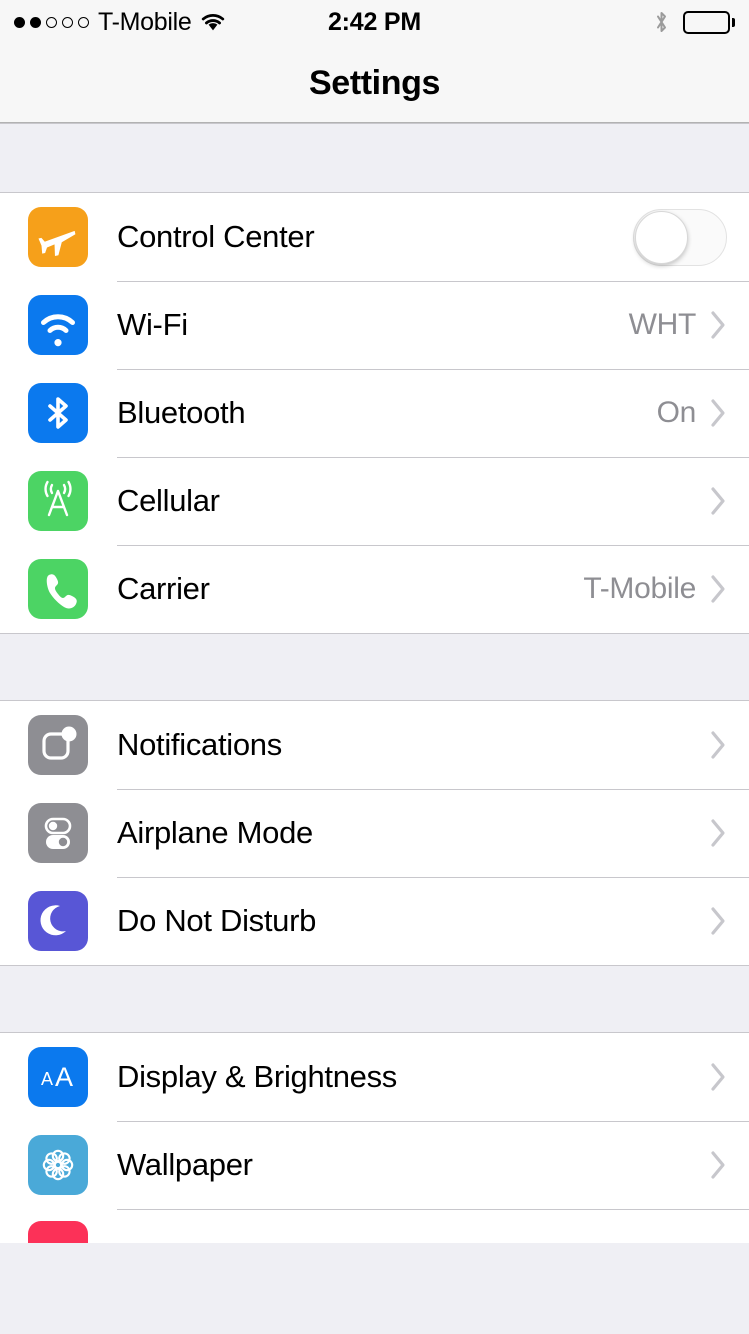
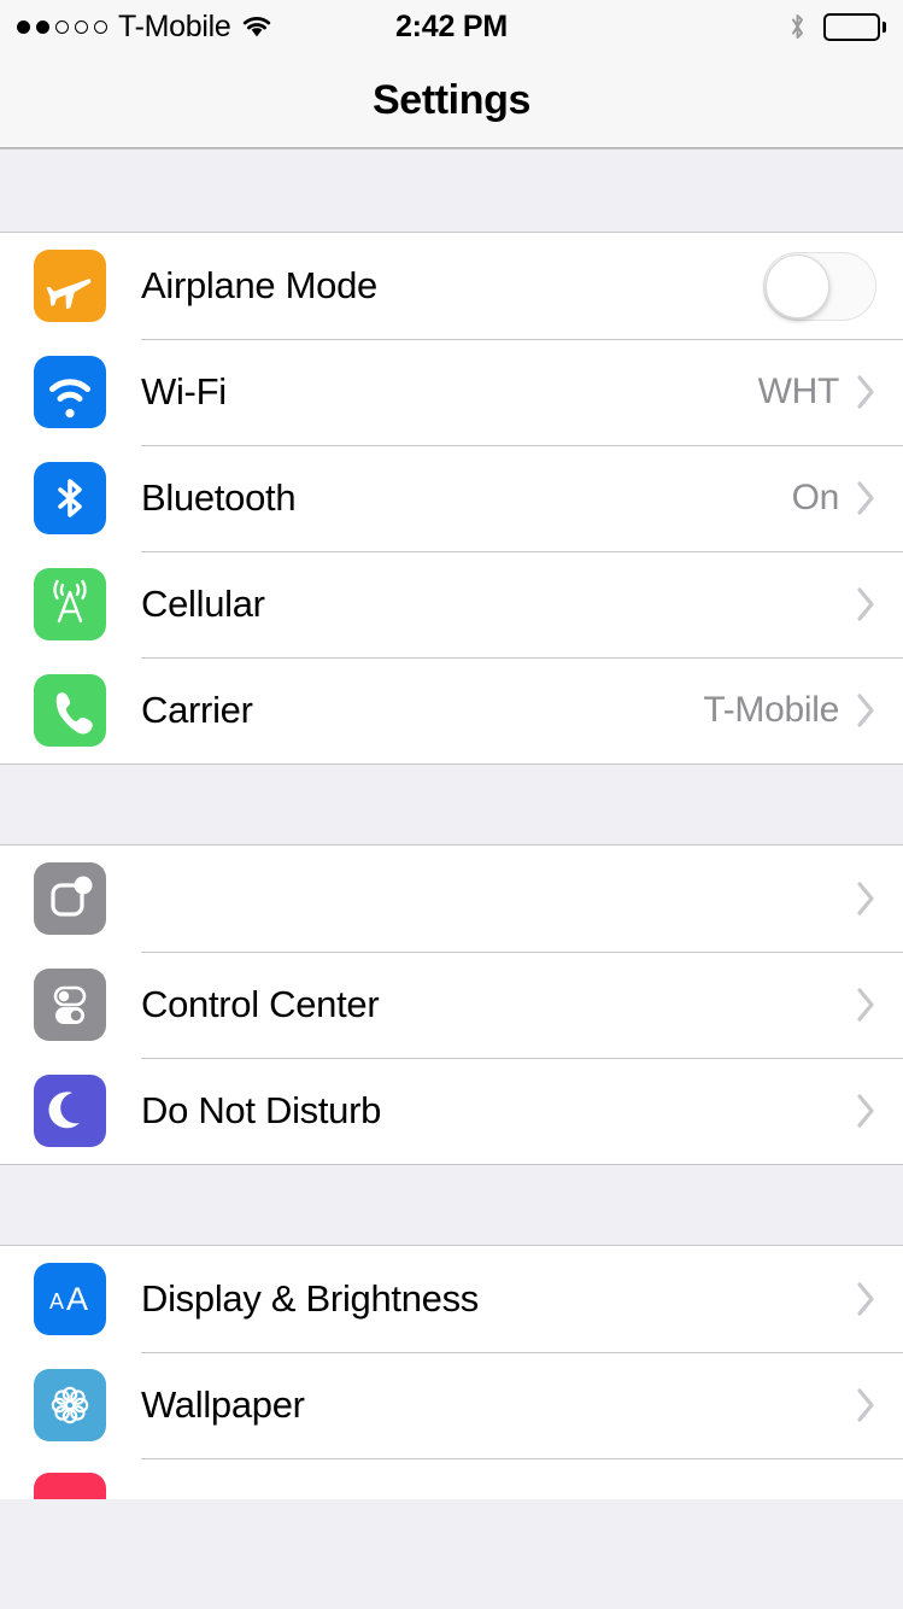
  T-Mobile
  2:42 PM
  Settings
- Control Center
+ Airplane Mode
  Wi-Fi
  WHT
  Bluetooth
  On
  Cellular
  Carrier
  T-Mobile
- Notifications
- Airplane Mode
+ Control Center
  Do Not Disturb
  A
  A
  Display & Brightness
  Wallpaper
